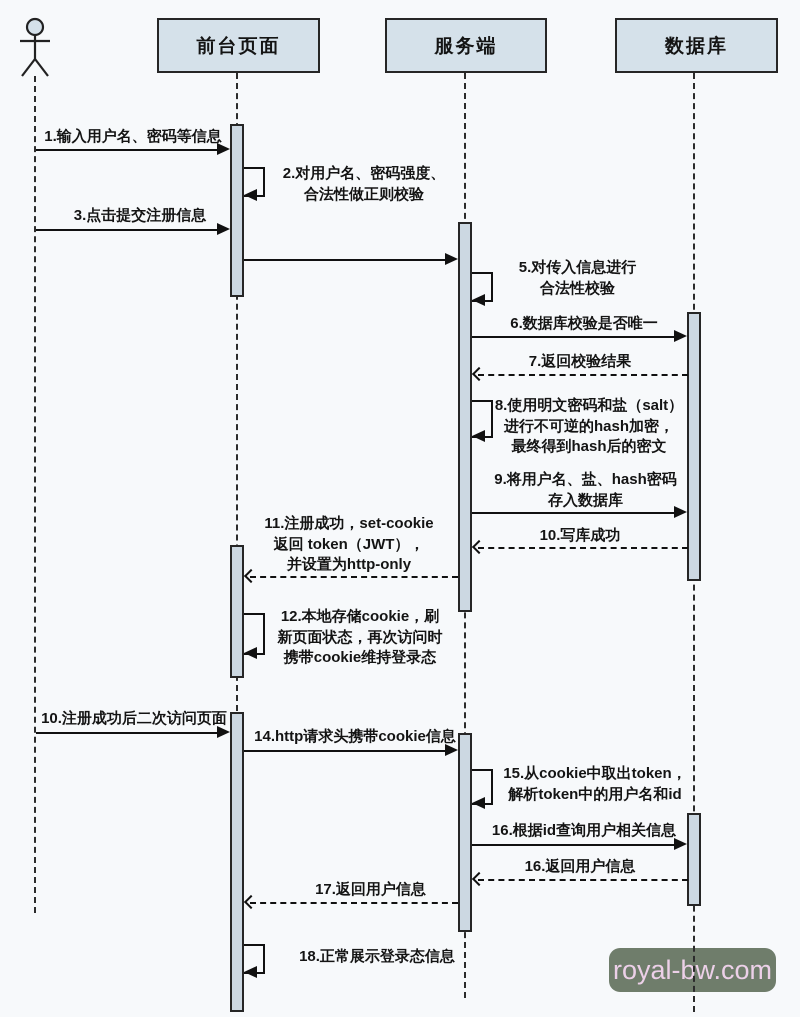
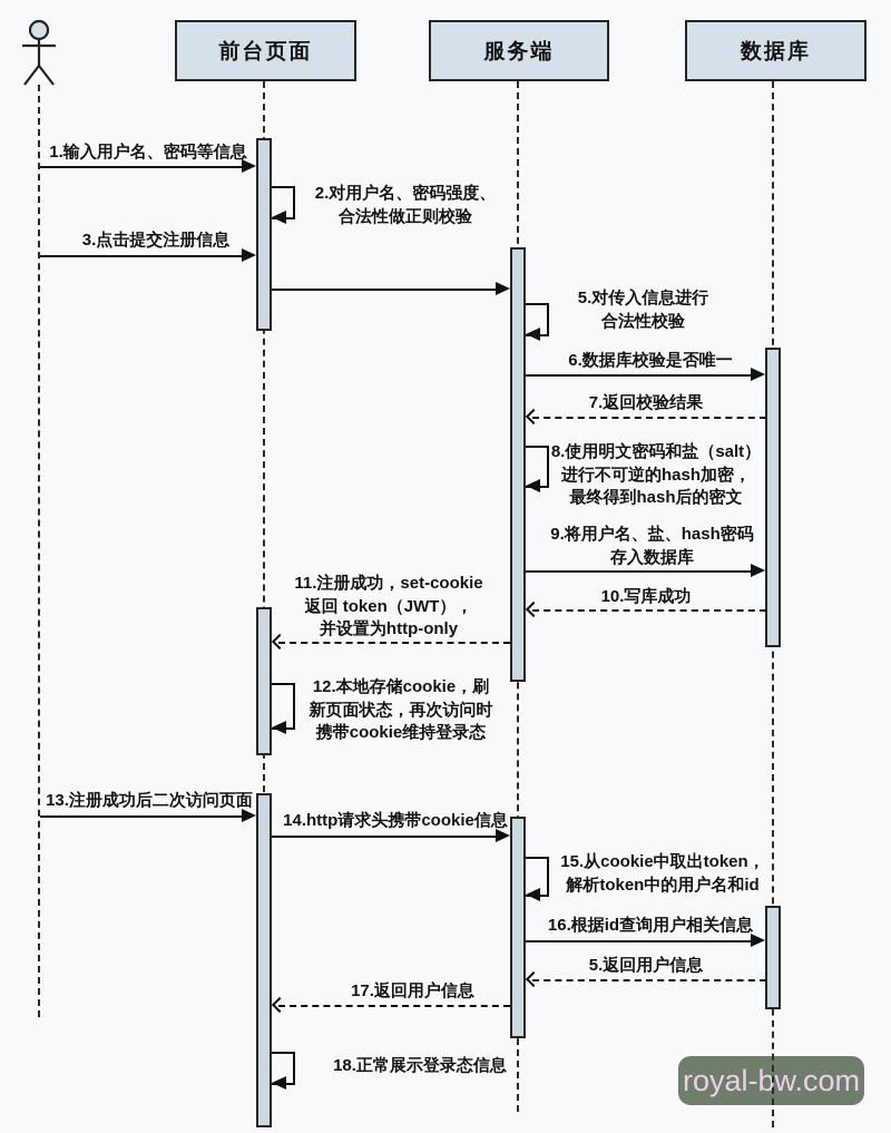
  前台页面
  服务端
  数据库
  royal-bw.com
  1.输入用户名、密码等信息
  2.对用户名、密码强度、
  合法性做正则校验
  3.点击提交注册信息
  5.对传入信息进行
  合法性校验
  6.数据库校验是否唯一
  7.返回校验结果
  8.使用明文密码和盐（salt）
  进行不可逆的hash加密，
  最终得到hash后的密文
  9.将用户名、盐、hash密码
  存入数据库
  10.写库成功
  11.注册成功，set-cookie
  返回 token（JWT），
  并设置为http-only
  12.本地存储cookie，刷
  新页面状态，再次访问时
  携带cookie维持登录态
- 10.注册成功后二次访问页面
+ 13.注册成功后二次访问页面
  14.http请求头携带cookie信息
  15.从cookie中取出token，
  解析token中的用户名和id
  16.根据id查询用户相关信息
- 16.返回用户信息
+ 5.返回用户信息
  17.返回用户信息
  18.正常展示登录态信息
